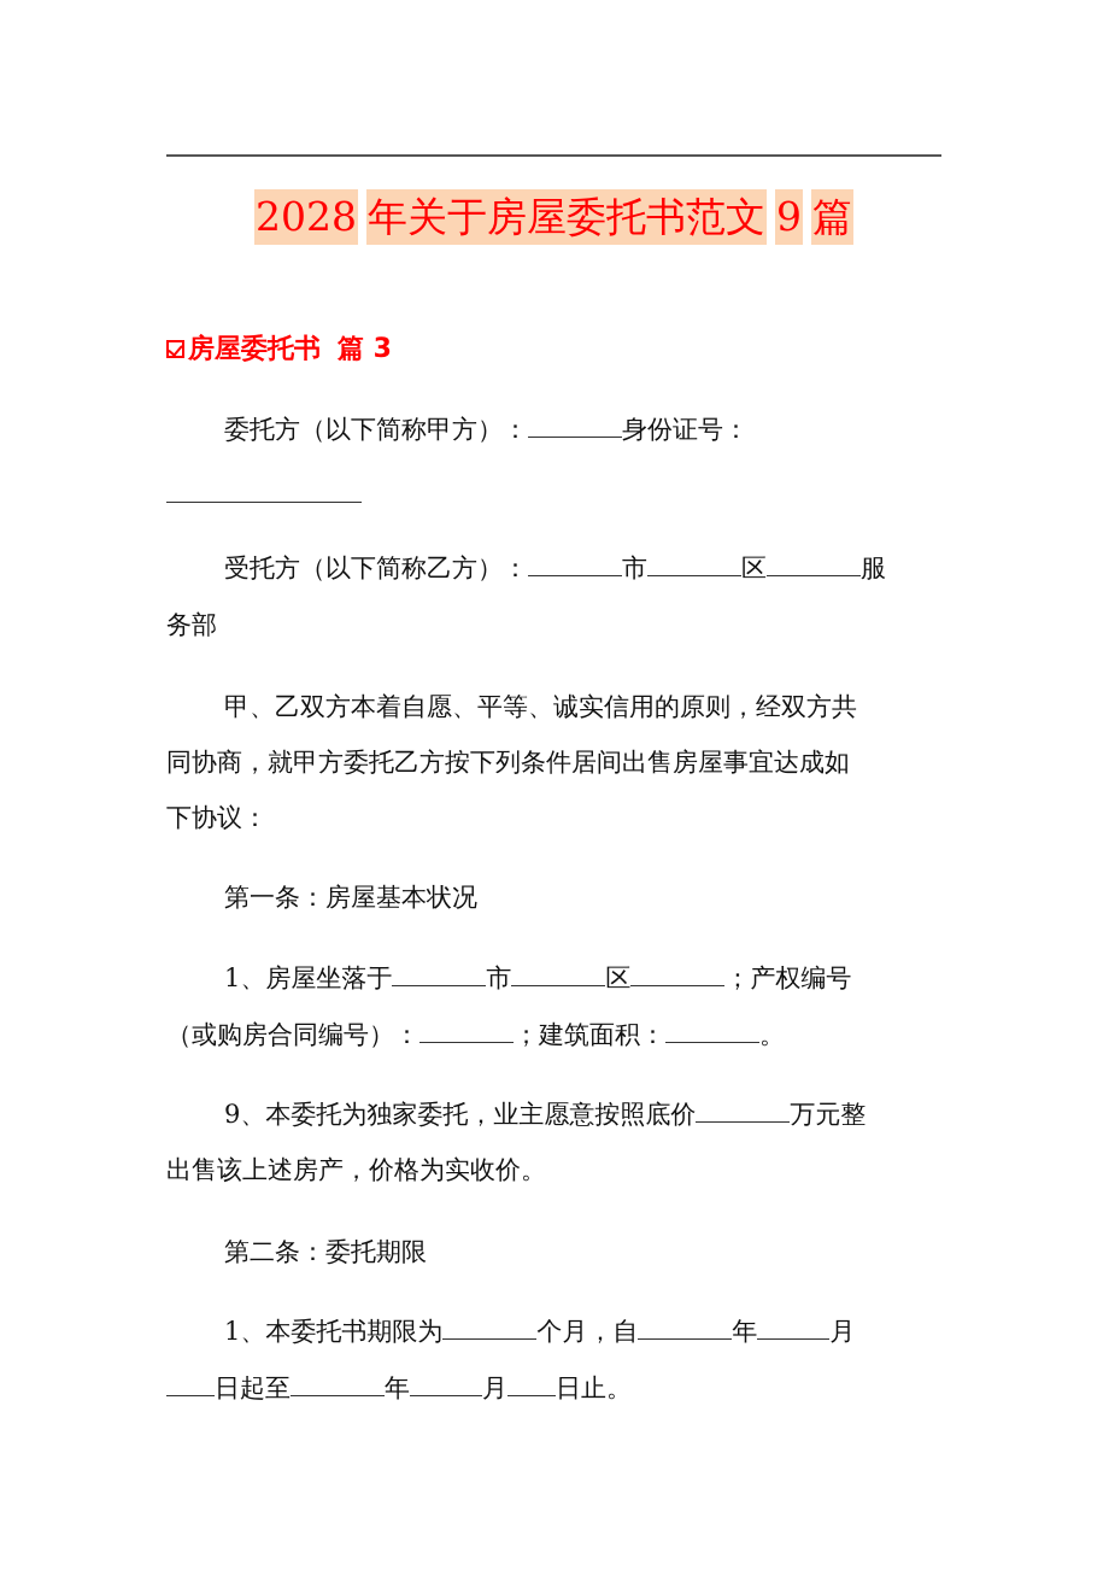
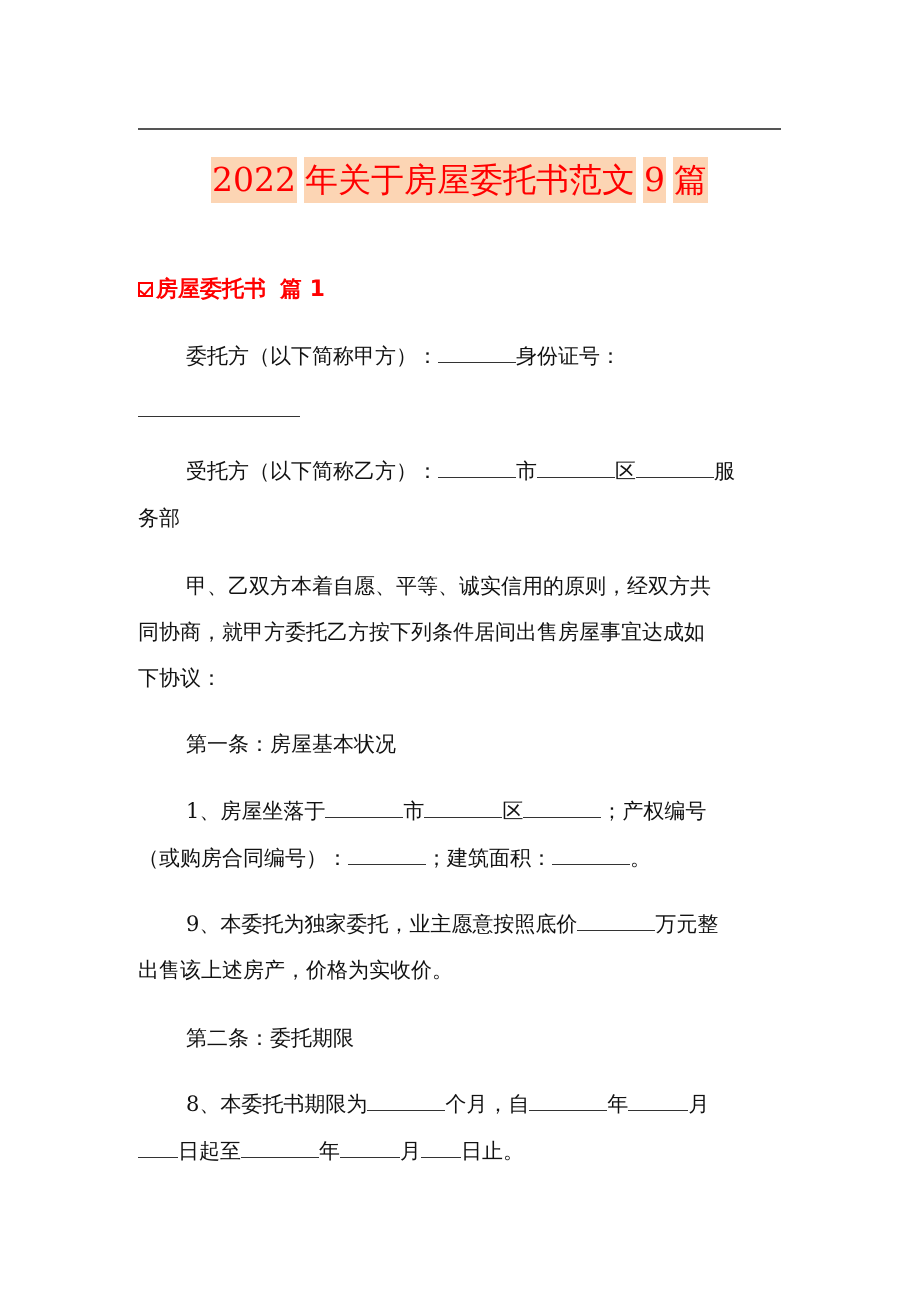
- 2028 年关于房屋委托书范文 9 篇
+ 2022 年关于房屋委托书范文 9 篇
- 房屋委托书 篇 3
+ 房屋委托书 篇 1
  委托方（以下简称甲方）： 身份证号：
  受托方（以下简称乙方）： 市 区 服
  务部
  甲、乙双方本着自愿、平等、诚实信用的原则，经双方共
  同协商，就甲方委托乙方按下列条件居间出售房屋事宜达成如
  下协议：
  第一条：房屋基本状况
  1、房屋坐落于 市 区 ；产权编号
  （或购房合同编号）： ；建筑面积： 。
  9、本委托为独家委托，业主愿意按照底价 万元整
  出售该上述房产，价格为实收价。
  第二条：委托期限
- 1、本委托书期限为 个月，自 年 月
+ 8、本委托书期限为 个月，自 年 月
  日起至 年 月 日止。
